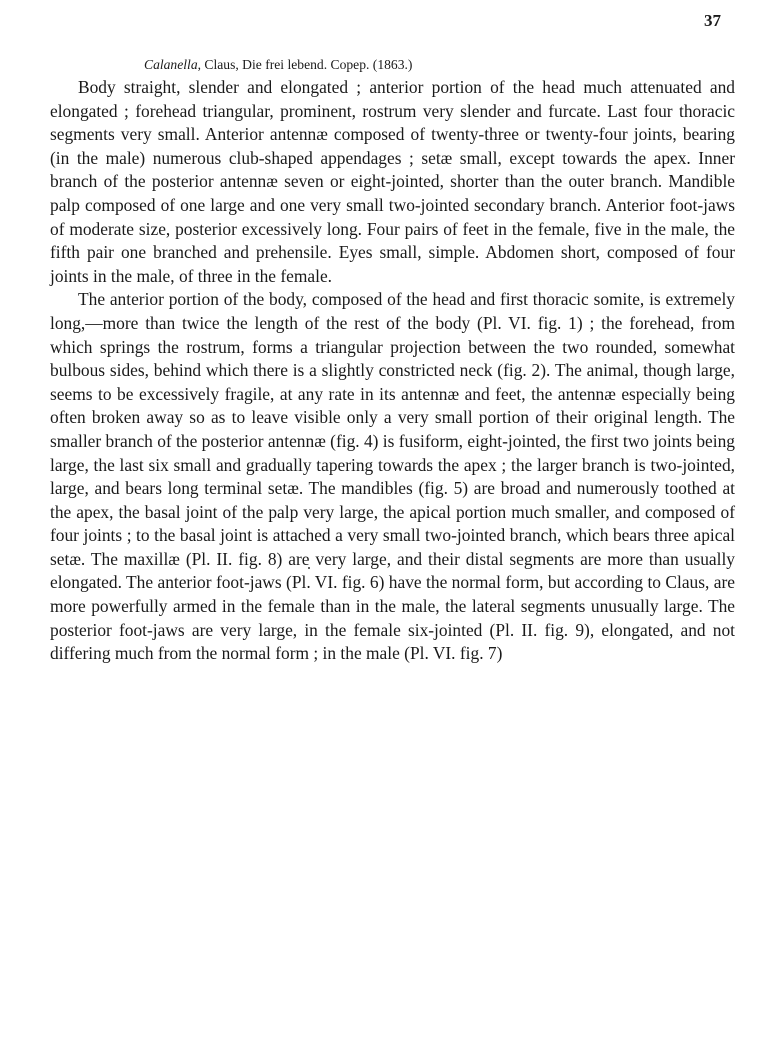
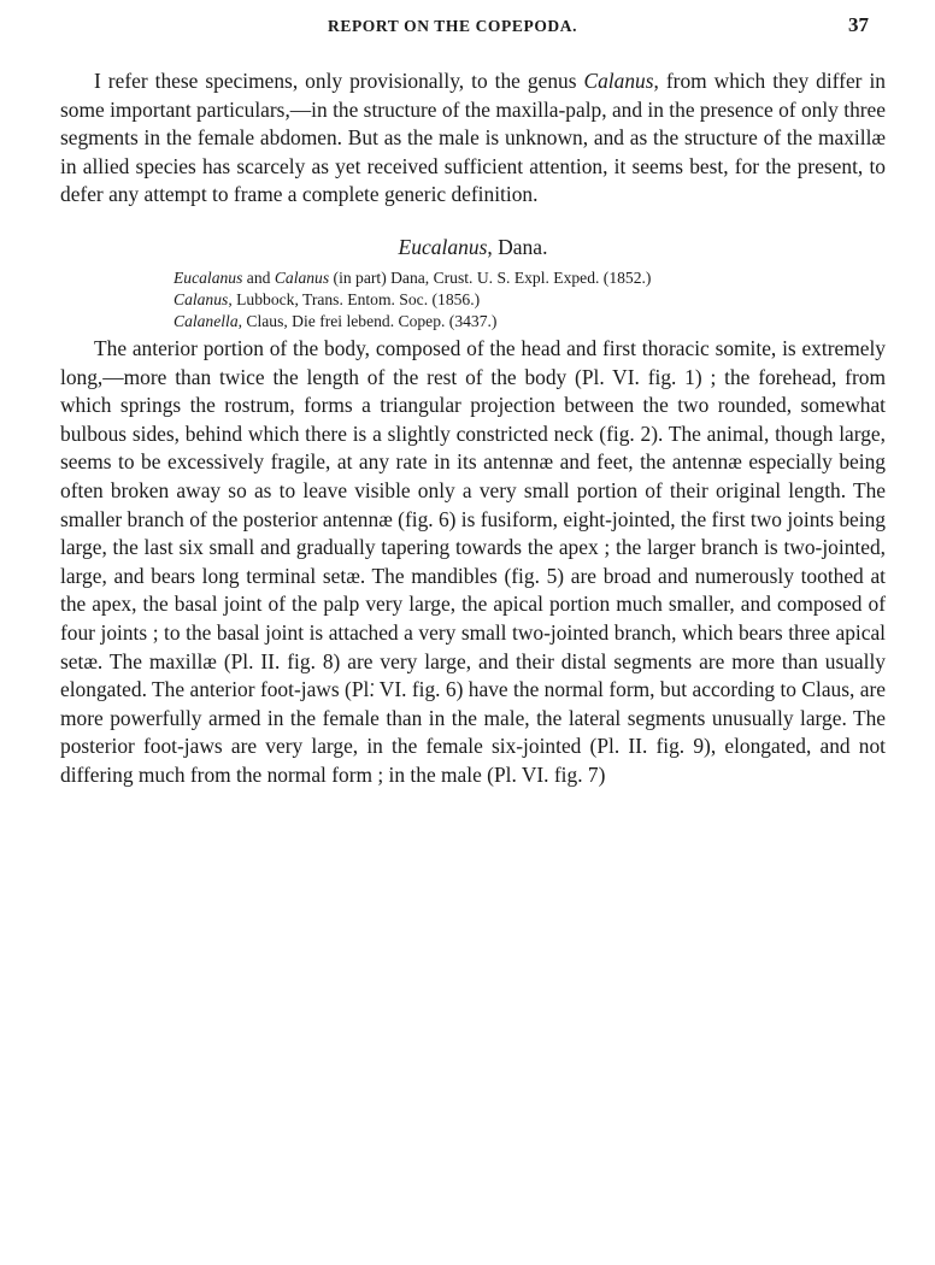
+ REPORT ON THE COPEPODA.
  37
+ I refer these specimens, only provisionally, to the genus Calanus, from which they differ in some important particulars,—in the structure of the maxilla-palp, and in the presence of only three segments in the female abdomen. But as the male is unknown, and as the structure of the maxillæ in allied species has scarcely as yet received sufficient attention, it seems best, for the present, to defer any attempt to frame a complete generic definition.
+ Eucalanus, Dana.
+ Eucalanus and Calanus (in part) Dana, Crust. U. S. Expl. Exped. (1852.)
+ Calanus, Lubbock, Trans. Entom. Soc. (1856.)
- Calanella, Claus, Die frei lebend. Copep. (1863.)
+ Calanella, Claus, Die frei lebend. Copep. (3437.)
- Body straight, slender and elongated ; anterior portion of the head much attenuated and elongated ; forehead triangular, prominent, rostrum very slender and furcate. Last four thoracic segments very small. Anterior antennæ composed of twenty-three or twenty-four joints, bearing (in the male) numerous club-shaped appendages ; setæ small, except towards the apex. Inner branch of the posterior antennæ seven or eight-jointed, shorter than the outer branch. Mandible palp composed of one large and one very small two-jointed secondary branch. Anterior foot-jaws of moderate size, posterior excessively long. Four pairs of feet in the female, five in the male, the fifth pair one branched and prehensile. Eyes small, simple. Abdomen short, composed of four joints in the male, of three in the female.
- The anterior portion of the body, composed of the head and first thoracic somite, is extremely long,—more than twice the length of the rest of the body (Pl. VI. fig. 1) ; the forehead, from which springs the rostrum, forms a triangular projection between the two rounded, somewhat bulbous sides, behind which there is a slightly constricted neck (fig. 2). The animal, though large, seems to be excessively fragile, at any rate in its antennæ and feet, the antennæ especially being often broken away so as to leave visible only a very small portion of their original length. The smaller branch of the posterior antennæ (fig. 4) is fusiform, eight-jointed, the first two joints being large, the last six small and gradually tapering towards the apex ; the larger branch is two-jointed, large, and bears long terminal setæ. The mandibles (fig. 5) are broad and numerously toothed at the apex, the basal joint of the palp very large, the apical portion much smaller, and composed of four joints ; to the basal joint is attached a very small two-jointed branch, which bears three apical setæ. The maxillæ (Pl. II. fig. 8) are very large, and their distal segments are more than usually elongated. The anterior foot-jaws (Pl. VI. fig. 6) have the normal form, but according to Claus, are more powerfully armed in the female than in the male, the lateral segments unusually large. The posterior foot-jaws are very large, in the female six-jointed (Pl. II. fig. 9), elongated, and not differing much from the normal form ; in the male (Pl. VI. fig. 7)
+ The anterior portion of the body, composed of the head and first thoracic somite, is extremely long,—more than twice the length of the rest of the body (Pl. VI. fig. 1) ; the forehead, from which springs the rostrum, forms a triangular projection between the two rounded, somewhat bulbous sides, behind which there is a slightly constricted neck (fig. 2). The animal, though large, seems to be excessively fragile, at any rate in its antennæ and feet, the antennæ especially being often broken away so as to leave visible only a very small portion of their original length. The smaller branch of the posterior antennæ (fig. 6) is fusiform, eight-jointed, the first two joints being large, the last six small and gradually tapering towards the apex ; the larger branch is two-jointed, large, and bears long terminal setæ. The mandibles (fig. 5) are broad and numerously toothed at the apex, the basal joint of the palp very large, the apical portion much smaller, and composed of four joints ; to the basal joint is attached a very small two-jointed branch, which bears three apical setæ. The maxillæ (Pl. II. fig. 8) are very large, and their distal segments are more than usually elongated. The anterior foot-jaws (Pl. VI. fig. 6) have the normal form, but according to Claus, are more powerfully armed in the female than in the male, the lateral segments unusually large. The posterior foot-jaws are very large, in the female six-jointed (Pl. II. fig. 9), elongated, and not differing much from the normal form ; in the male (Pl. VI. fig. 7)
